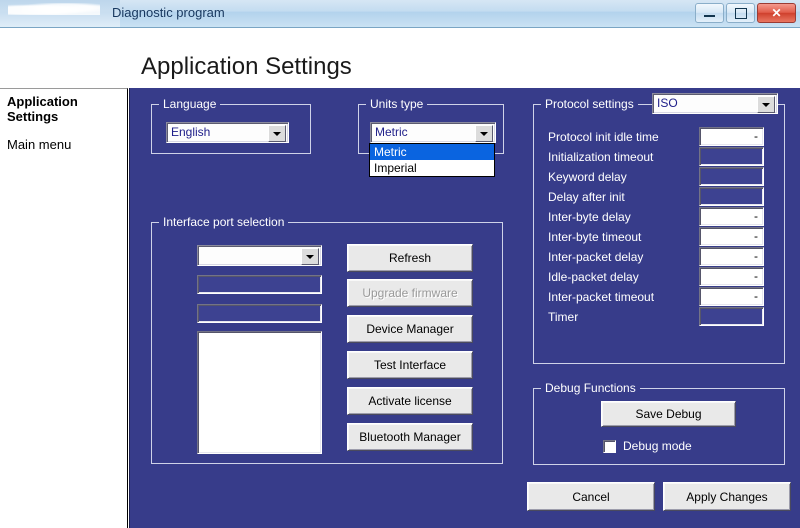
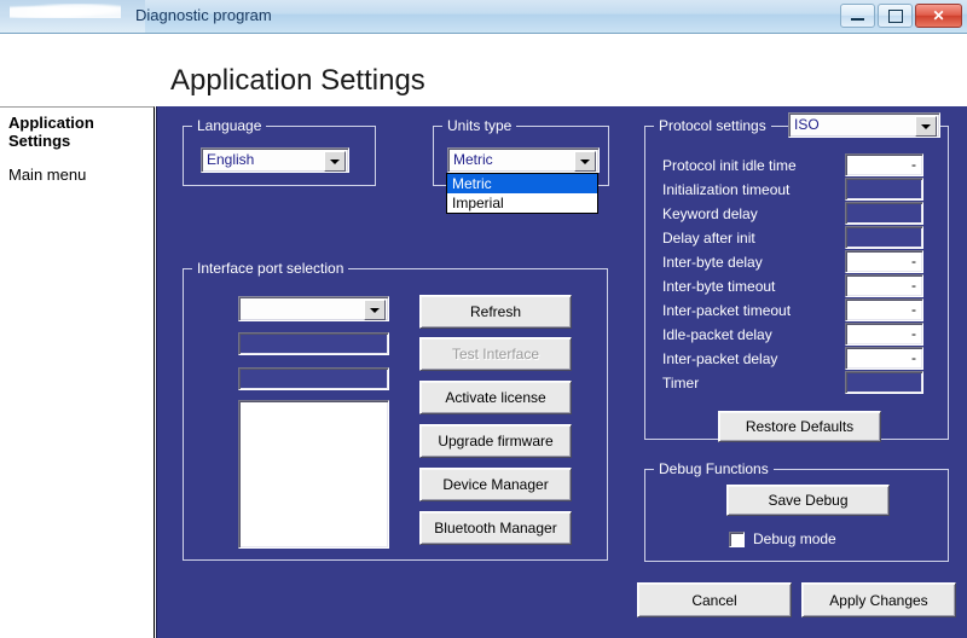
  Diagnostic program
  ✕
  Application Settings
  Application Settings
  Main menu
  Language
  English
  Units type
  Metric
  Metric
  Imperial
  Interface port selection
  Refresh
- Upgrade firmware
+ Test Interface
- Device Manager
+ Activate license
- Test Interface
+ Upgrade firmware
- Activate license
+ Device Manager
  Bluetooth Manager
  Protocol settings
  ISO
  Protocol init idle time
  Initialization timeout
  Keyword delay
  Delay after init
  Inter-byte delay
  Inter-byte timeout
- Inter-packet delay
+ Inter-packet timeout
  Idle-packet delay
- Inter-packet timeout
+ Inter-packet delay
  Timer
  -
  -
  -
  -
  -
  -
+ Restore Defaults
  Debug Functions
  Save Debug
  Debug mode
  Cancel
  Apply Changes
